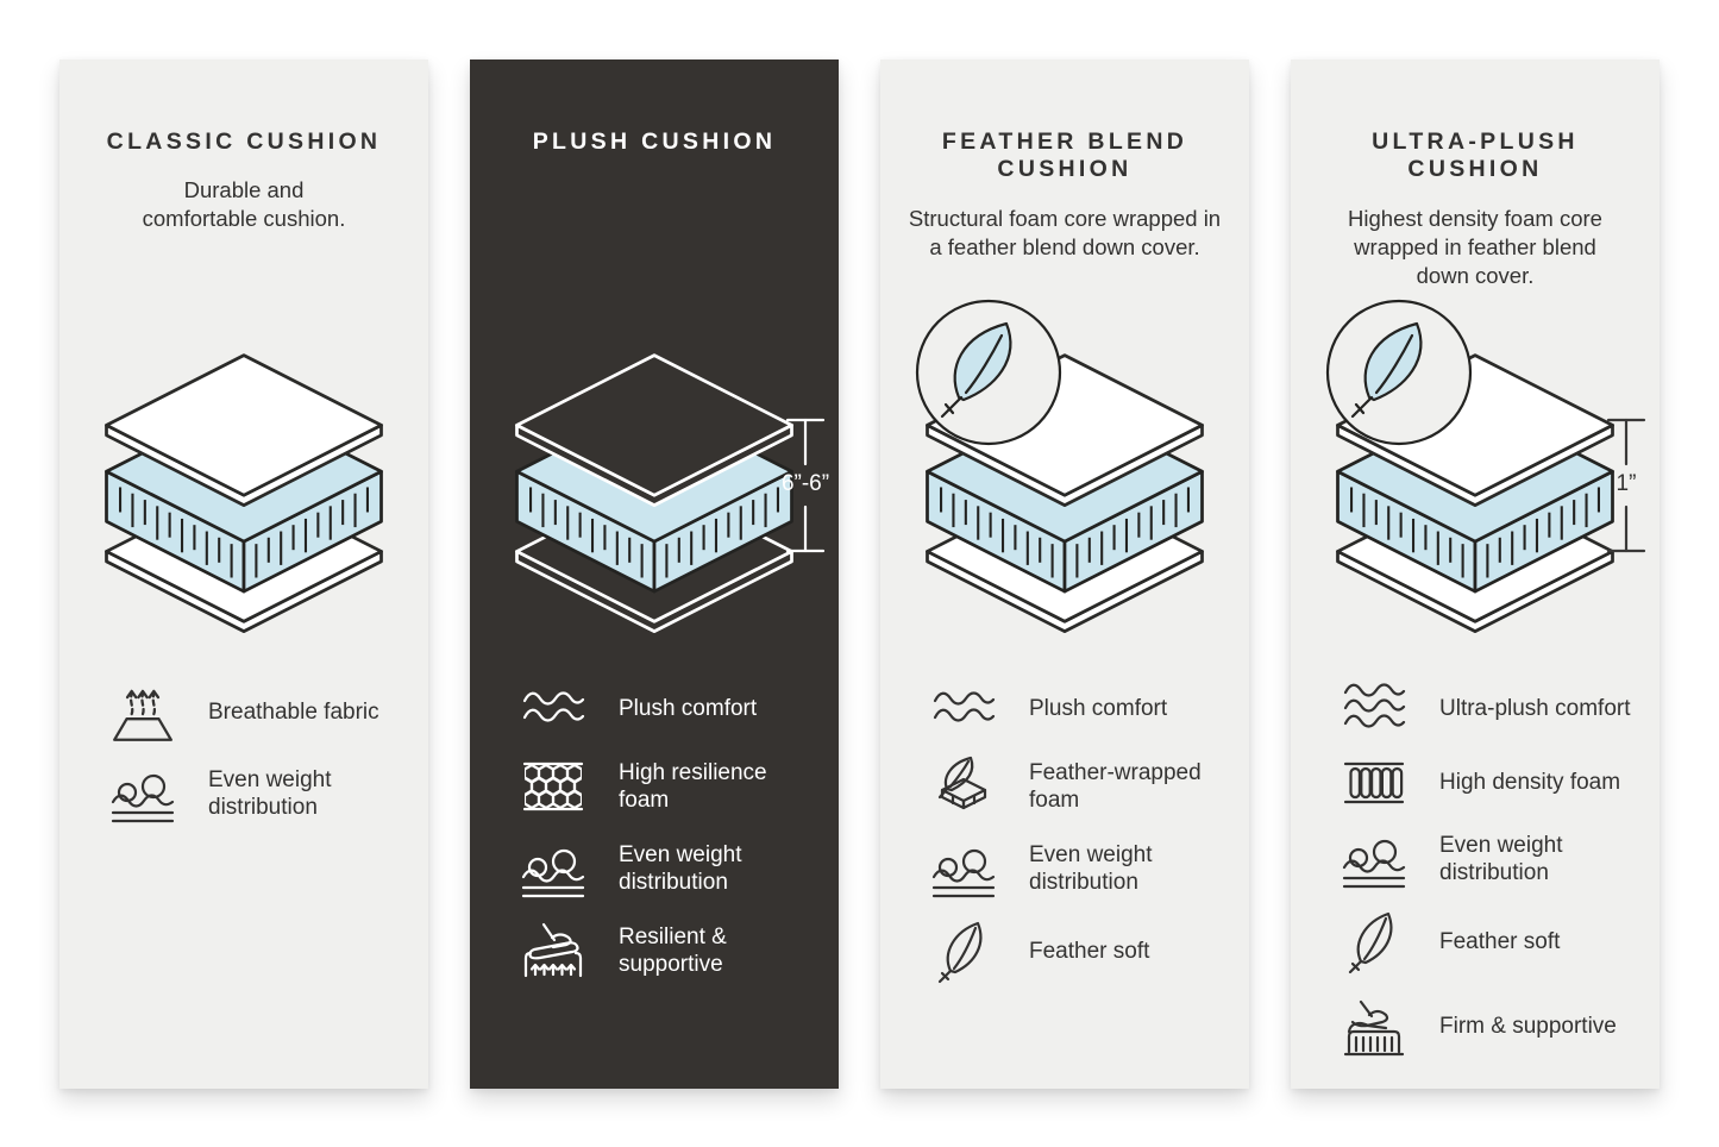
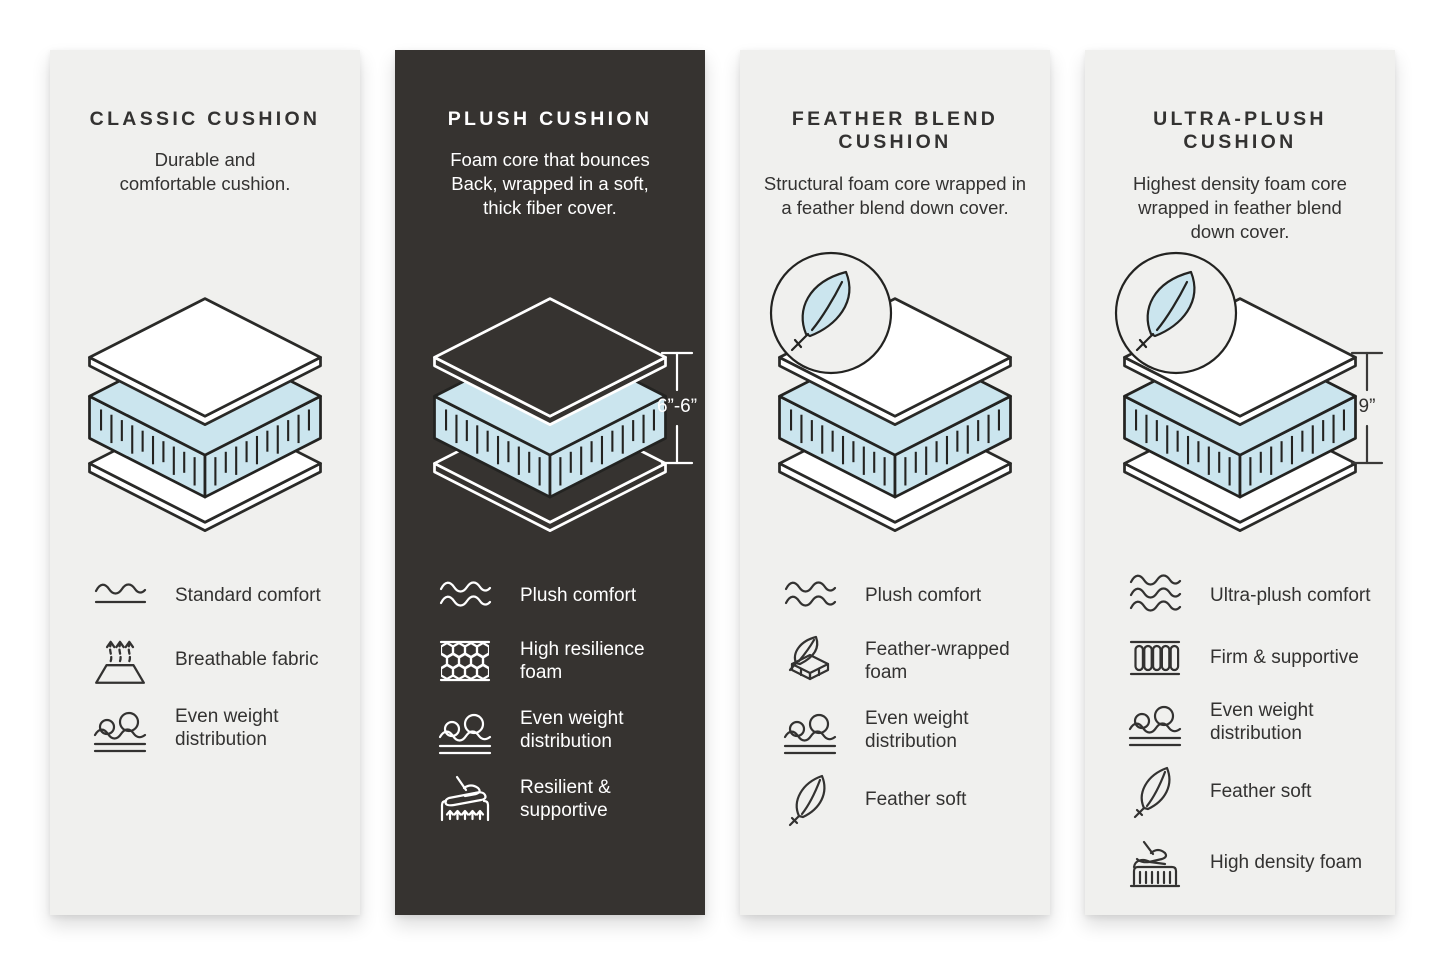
  CLASSIC CUSHION
  Durable and
  comfortable cushion.
+ Standard comfort
  Breathable fabric
  Even weight
  distribution
  PLUSH CUSHION
+ Foam core that bounces
+ Back, wrapped in a soft,
+ thick fiber cover.
  6”-6”
  Plush comfort
  High resilience
  foam
  Even weight
  distribution
  Resilient &
  supportive
  FEATHER BLEND
  CUSHION
  Structural foam core wrapped in
  a feather blend down cover.
  Plush comfort
  Feather-wrapped
  foam
  Even weight
  distribution
  Feather soft
  ULTRA-PLUSH
  CUSHION
  Highest density foam core
  wrapped in feather blend
  down cover.
- 1”
+ 9”
  Ultra-plush comfort
- High density foam
+ Firm & supportive
  Even weight
  distribution
  Feather soft
- Firm & supportive
+ High density foam
